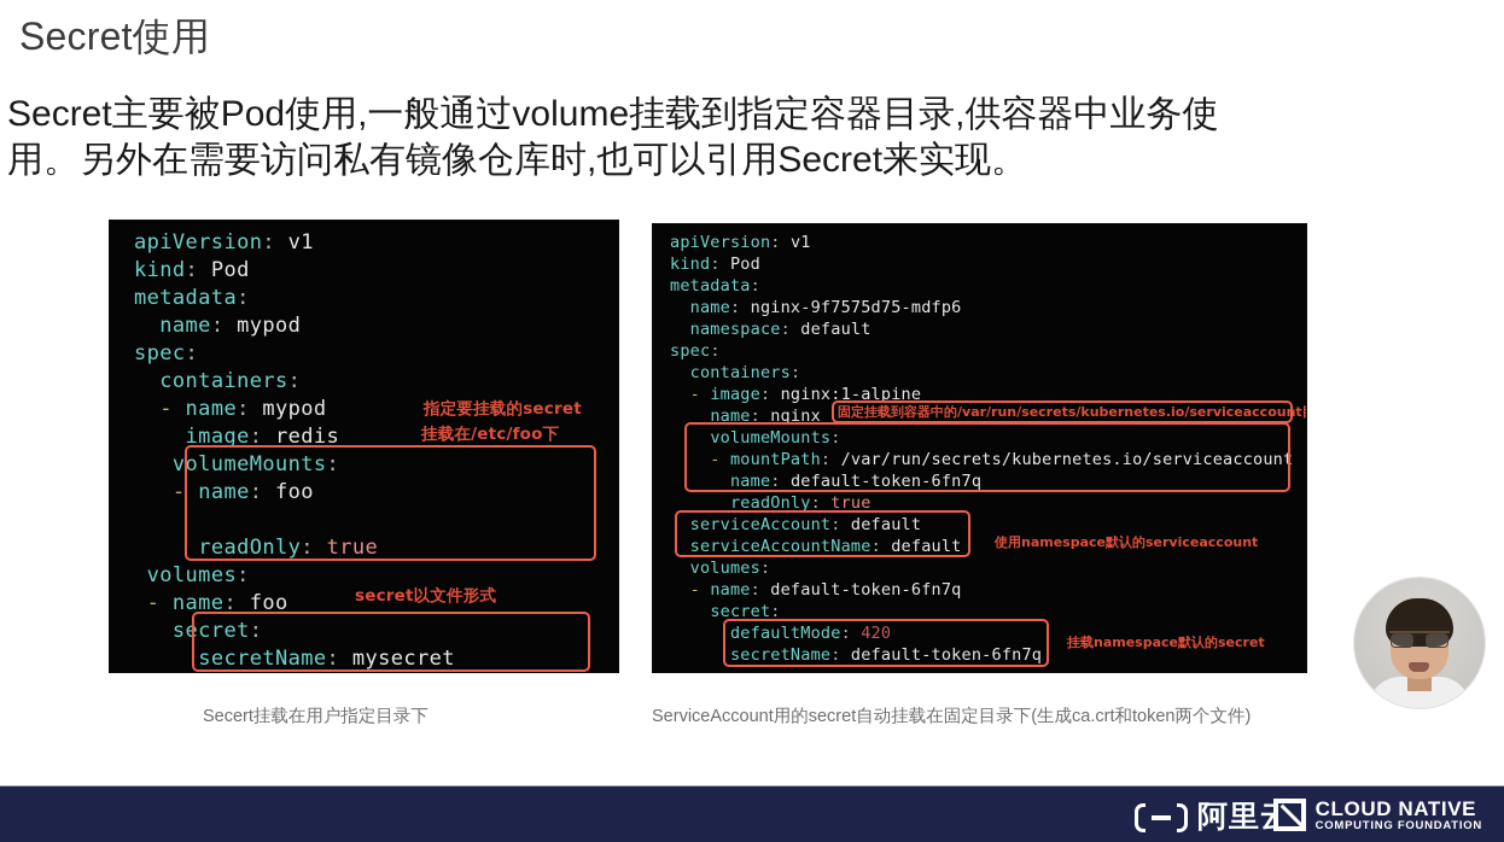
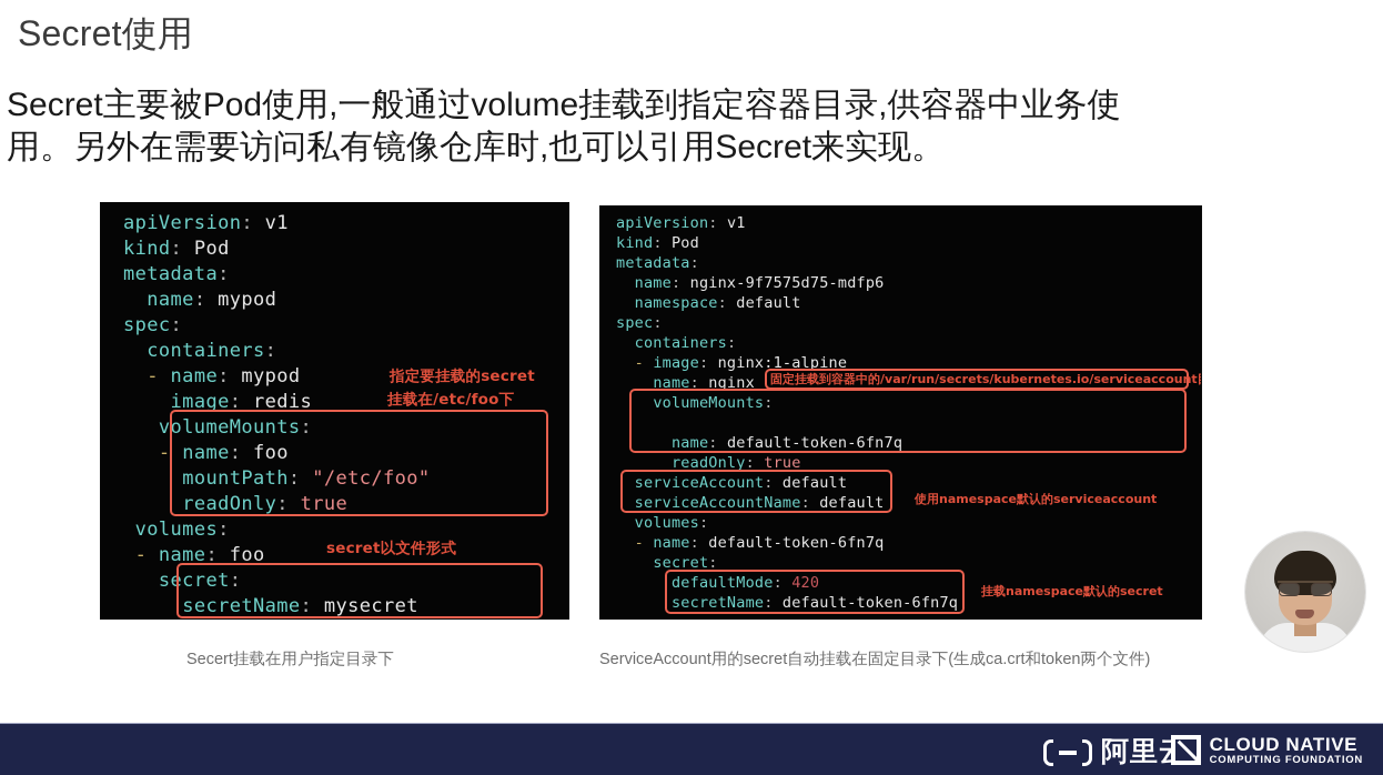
  Secret使用
  Secret主要被Pod使用,一般通过volume挂载到指定容器目录,供容器中业务使
  用。另外在需要访问私有镜像仓库时,也可以引用Secret来实现。
  apiVersion: v1
  kind: Pod
  metadata:
  name: mypod
  spec:
  containers:
  - name: mypod
  image: redis
  volumeMounts:
  - name: foo
+ mountPath: "/etc/foo"
  readOnly: true
  volumes:
  - name: foo
  secret:
  secretName: mysecret
  指定要挂载的secret
  挂载在/etc/foo下
  secret以文件形式
  apiVersion: v1
  kind: Pod
  metadata:
  name: nginx-9f7575d75-mdfp6
  namespace: default
  spec:
  containers:
  - image: nginx:1-alpine
  name: nginx
  volumeMounts:
- - mountPath: /var/run/secrets/kubernetes.io/serviceaccount
  name: default-token-6fn7q
  readOnly: true
  serviceAccount: default
  serviceAccountName: default
  volumes:
  - name: default-token-6fn7q
  secret:
  defaultMode: 420
  secretName: default-token-6fn7q
  固定挂载到容器中的/var/run/secrets/kubernetes.io/serviceaccount
  使用namespace默认的serviceaccount
  挂载namespace默认的secret
  Secert挂载在用户指定目录下
  ServiceAccount用的secret自动挂载在固定目录下(生成ca.crt和token两个文件)
  CLOUD NATIVE
  COMPUTING FOUNDATION
